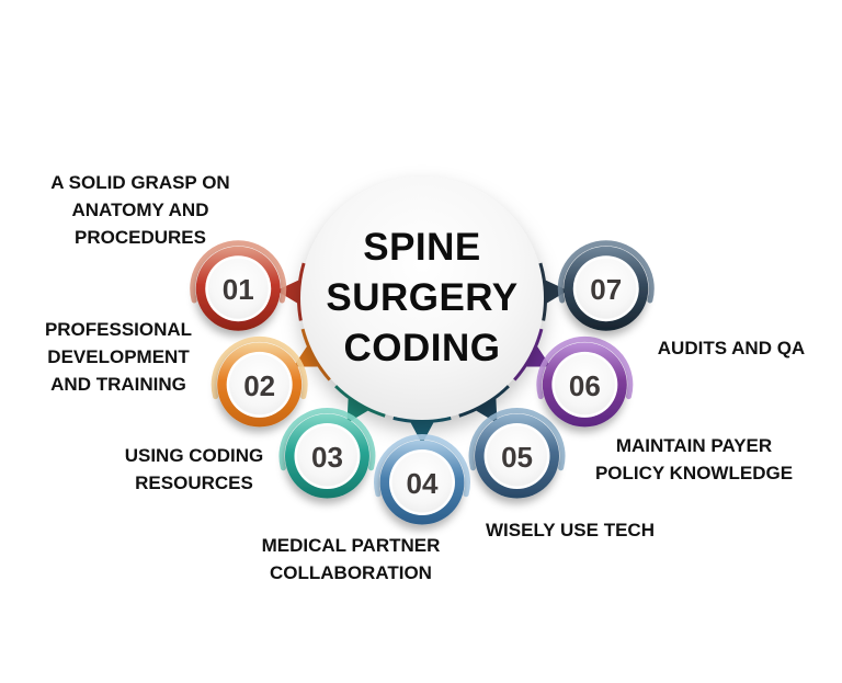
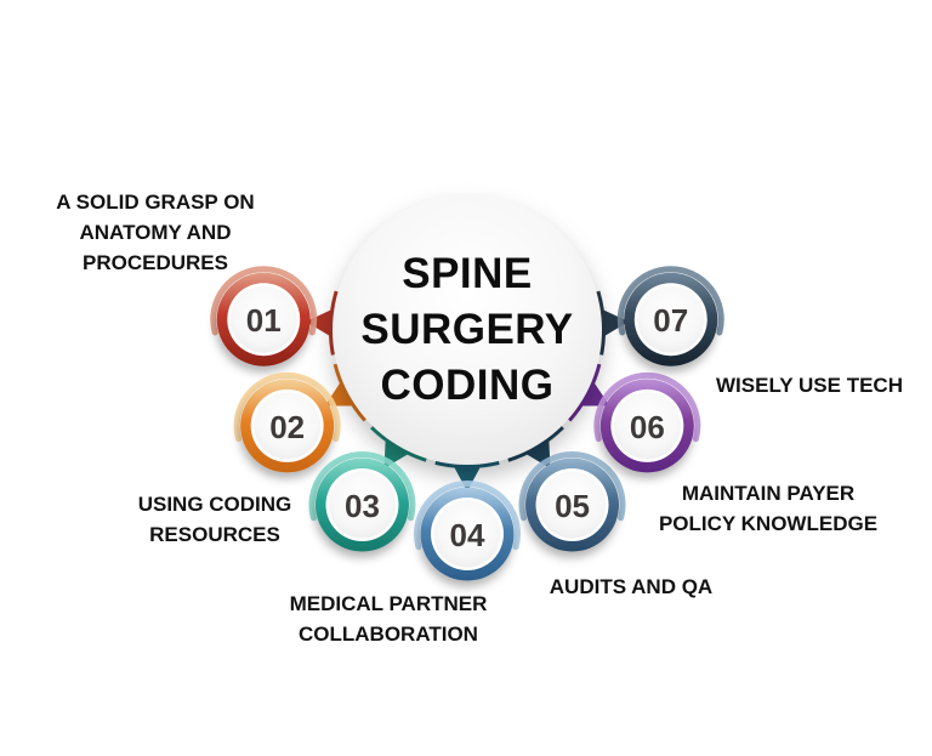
  01
  02
  03
  04
  05
  06
  07
  SPINE
  SURGERY
  CODING
  A SOLID GRASP ON
  ANATOMY AND
  PROCEDURES
- PROFESSIONAL
- DEVELOPMENT
- AND TRAINING
  USING CODING
  RESOURCES
  MEDICAL PARTNER
  COLLABORATION
- WISELY USE TECH
+ AUDITS AND QA
  MAINTAIN PAYER
  POLICY KNOWLEDGE
- AUDITS AND QA
+ WISELY USE TECH
